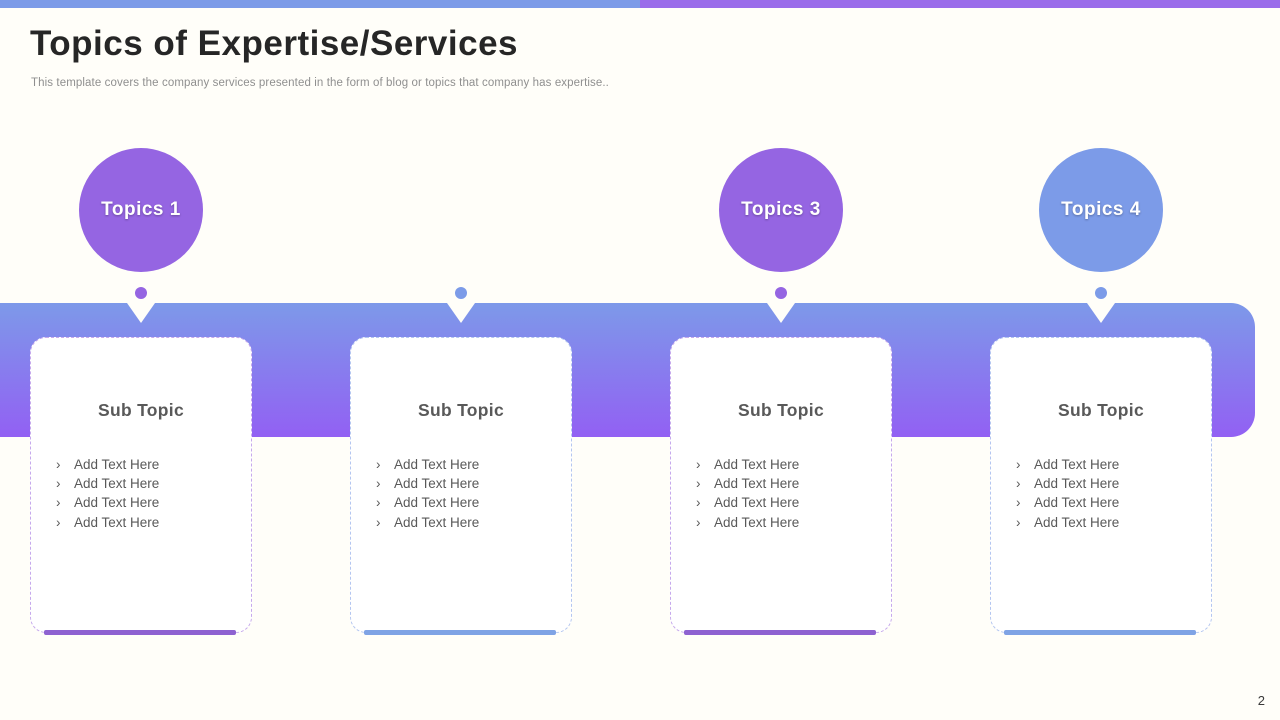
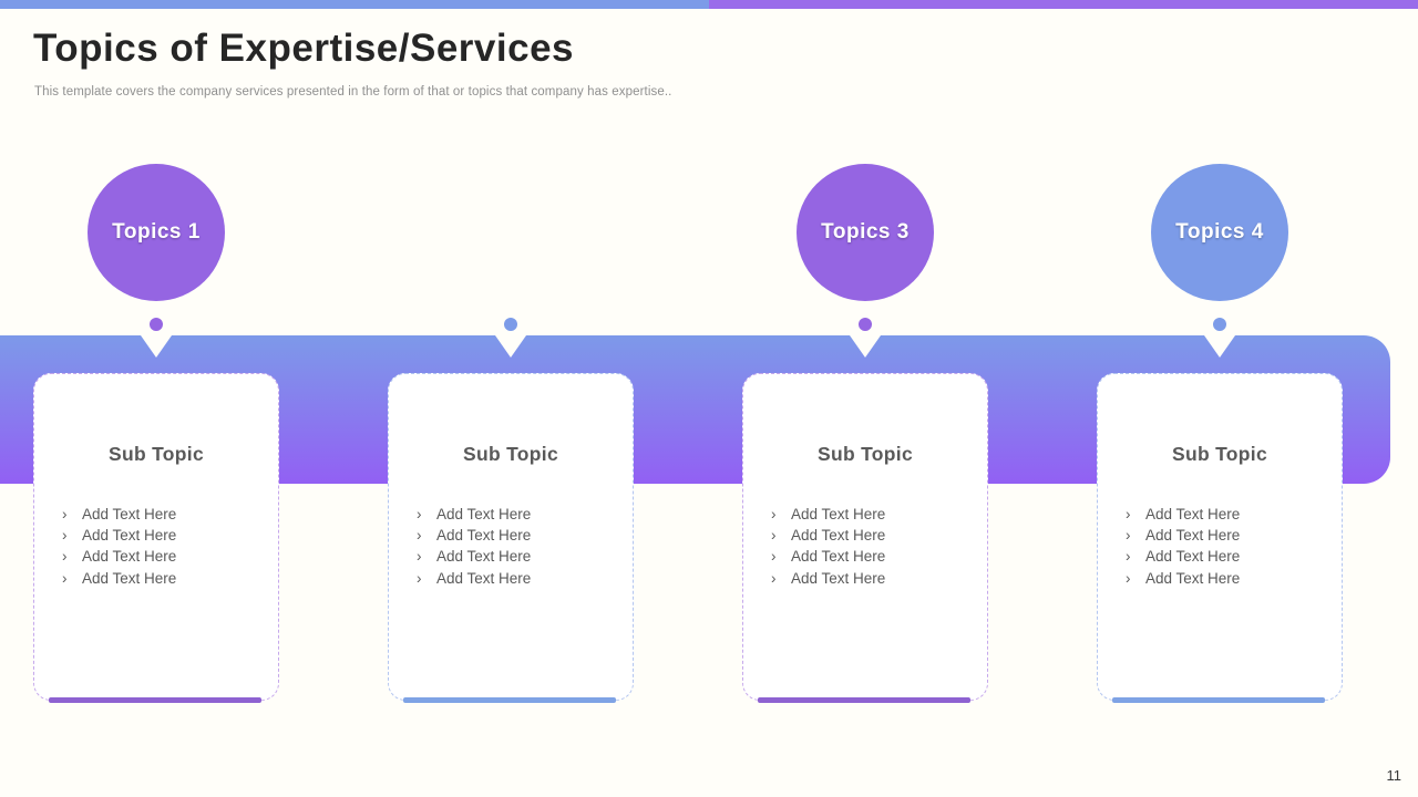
  Topics of Expertise/Services
- This template covers the company services presented in the form of blog or topics that company has expertise..
+ This template covers the company services presented in the form of that or topics that company has expertise..
  Topics 1
  Sub Topic
  ›
  Add Text Here
  ›
  Add Text Here
  ›
  Add Text Here
  ›
  Add Text Here
  Sub Topic
  ›
  Add Text Here
  ›
  Add Text Here
  ›
  Add Text Here
  ›
  Add Text Here
  Topics 3
  Sub Topic
  ›
  Add Text Here
  ›
  Add Text Here
  ›
  Add Text Here
  ›
  Add Text Here
  Topics 4
  Sub Topic
  ›
  Add Text Here
  ›
  Add Text Here
  ›
  Add Text Here
  ›
  Add Text Here
- 2
+ 11
